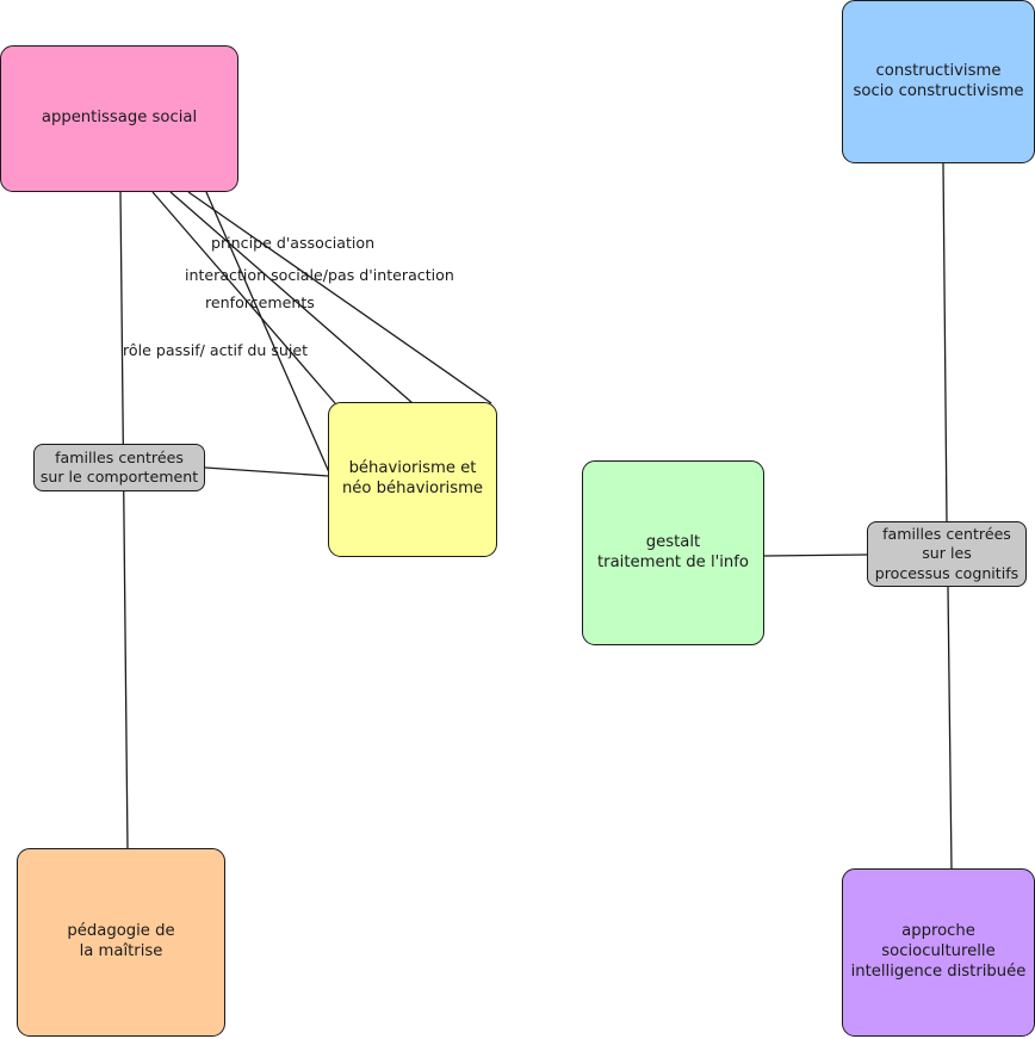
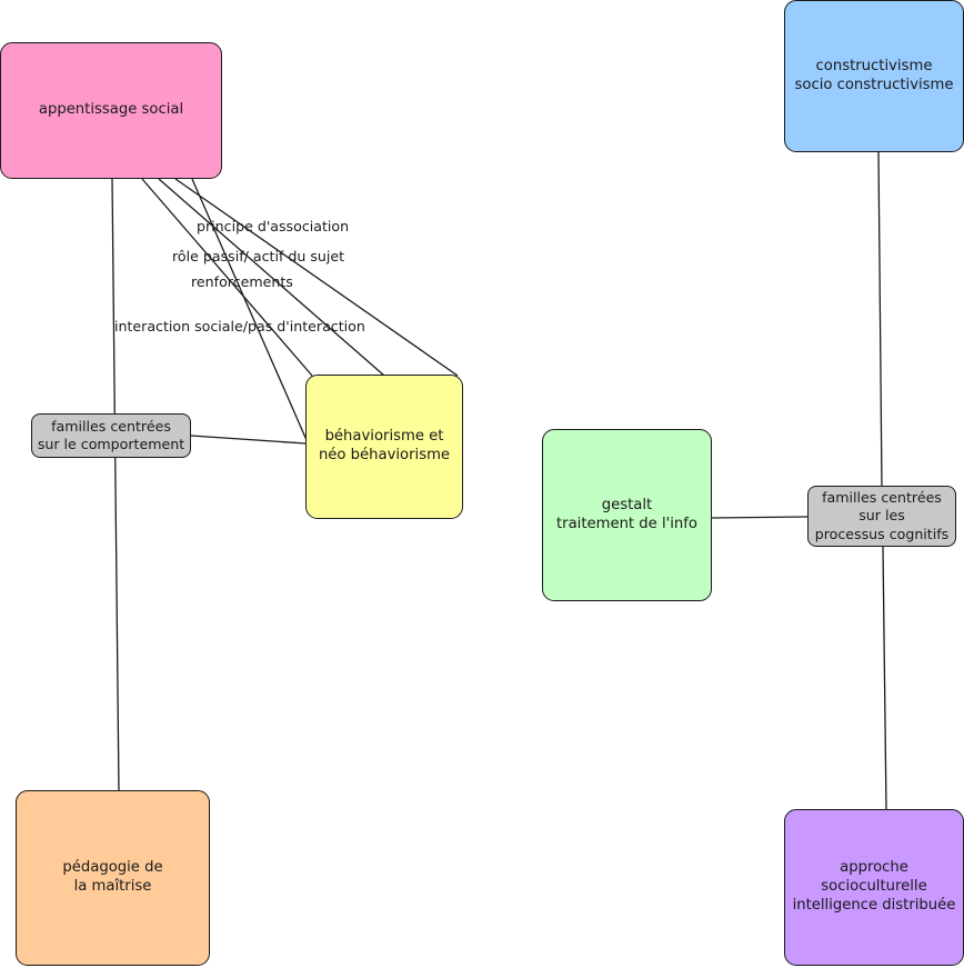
  appentissage social
  constructivisme
  socio constructivisme
  familles centrées
  sur le comportement
  béhaviorisme et
  néo béhaviorisme
  gestalt
  traitement de l'info
  familles centrées
  sur les
  processus cognitifs
  pédagogie de
  la maîtrise
  approche socioculturelle
  intelligence distribuée
  principe d'association
- interaction sociale/pas d'interaction
+ rôle passif/ actif du sujet
  renforcements
- rôle passif/ actif du sujet
+ interaction sociale/pas d'interaction
